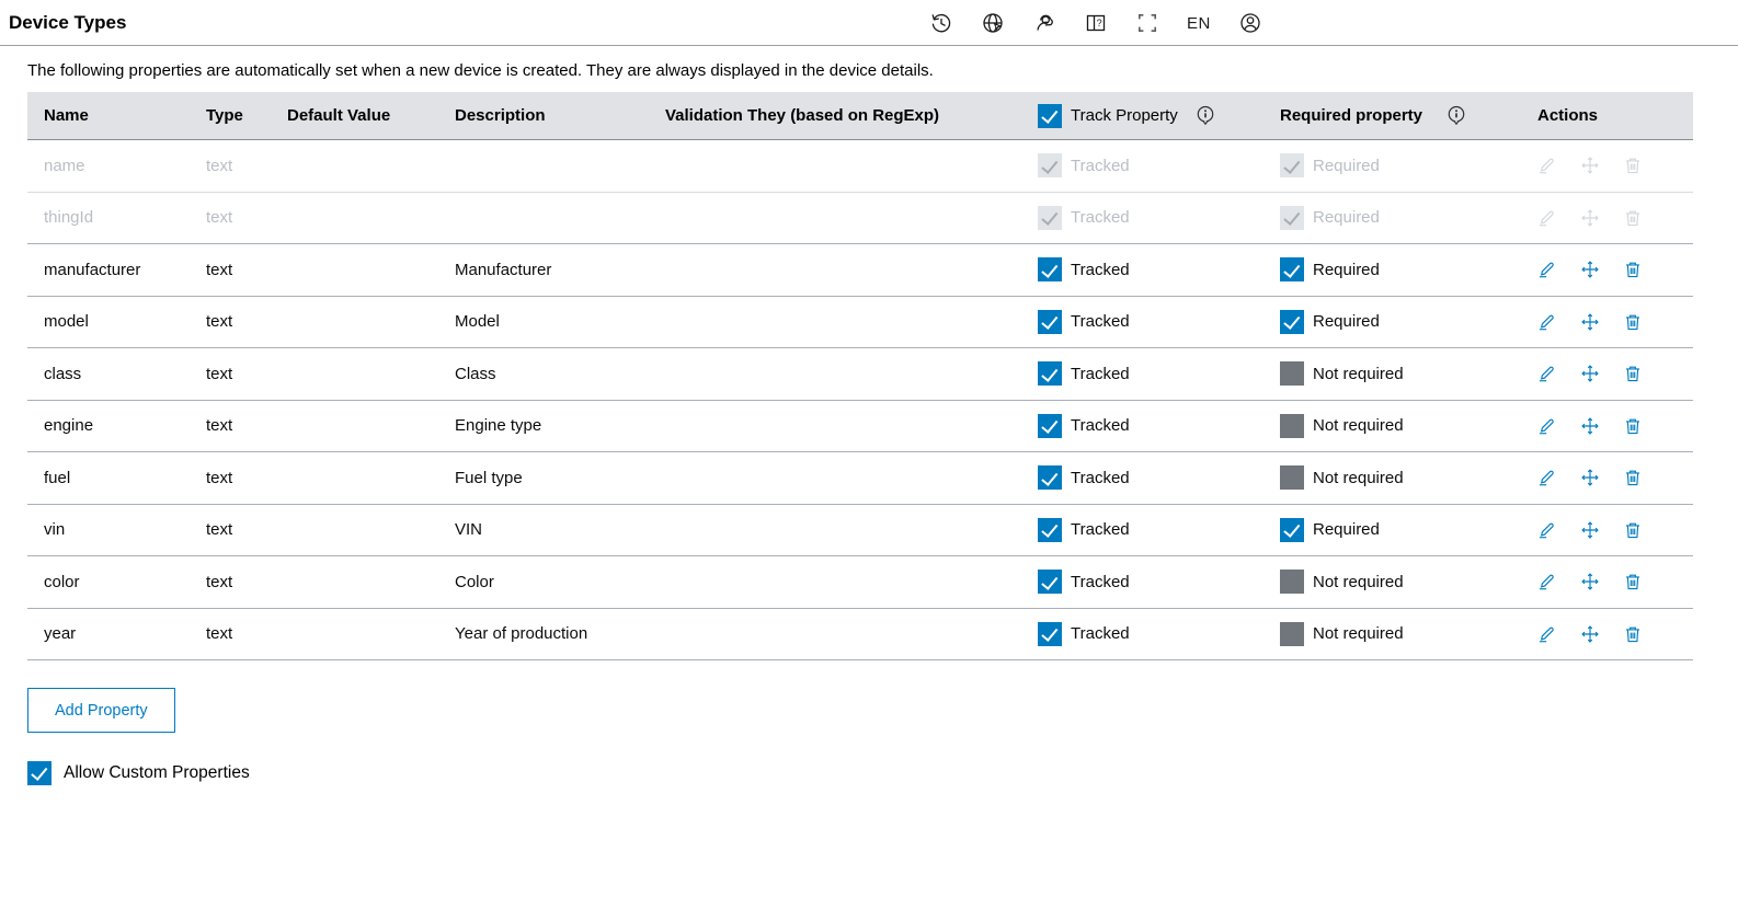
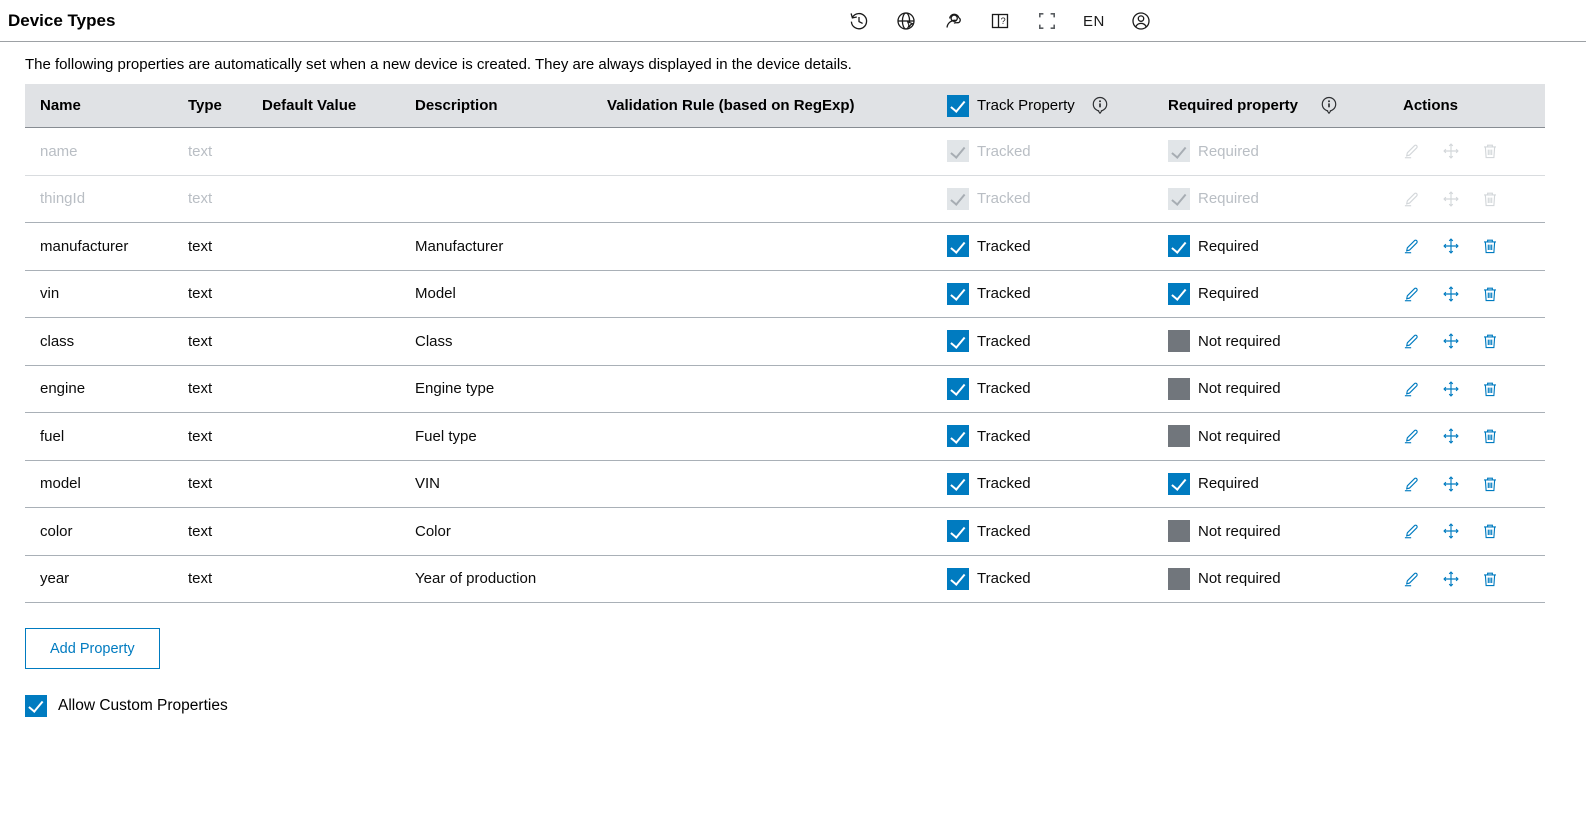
  Device Types
  ?
  EN
  The following properties are automatically set when a new device is created. They are always displayed in the device details.
  Name
  Type
  Default Value
  Description
- Validation They (based on RegExp)
+ Validation Rule (based on RegExp)
  Track Property
  Required property
  Actions
  name
  text
  Tracked
  Required
  thingId
  text
  Tracked
  Required
  manufacturer
  text
  Manufacturer
  Tracked
  Required
- model
+ vin
  text
  Model
  Tracked
  Required
  class
  text
  Class
  Tracked
  Not required
  engine
  text
  Engine type
  Tracked
  Not required
  fuel
  text
  Fuel type
  Tracked
  Not required
- vin
+ model
  text
  VIN
  Tracked
  Required
  color
  text
  Color
  Tracked
  Not required
  year
  text
  Year of production
  Tracked
  Not required
  Add Property
  Allow Custom Properties
